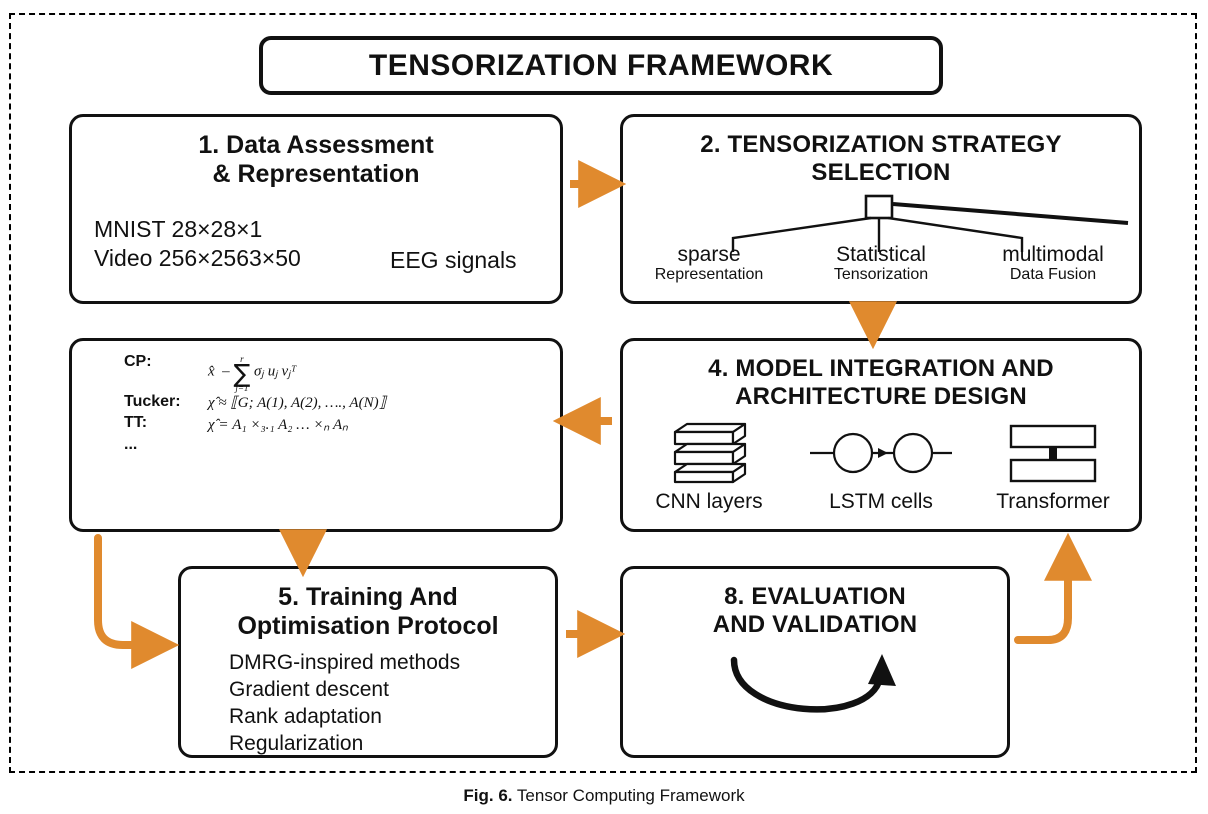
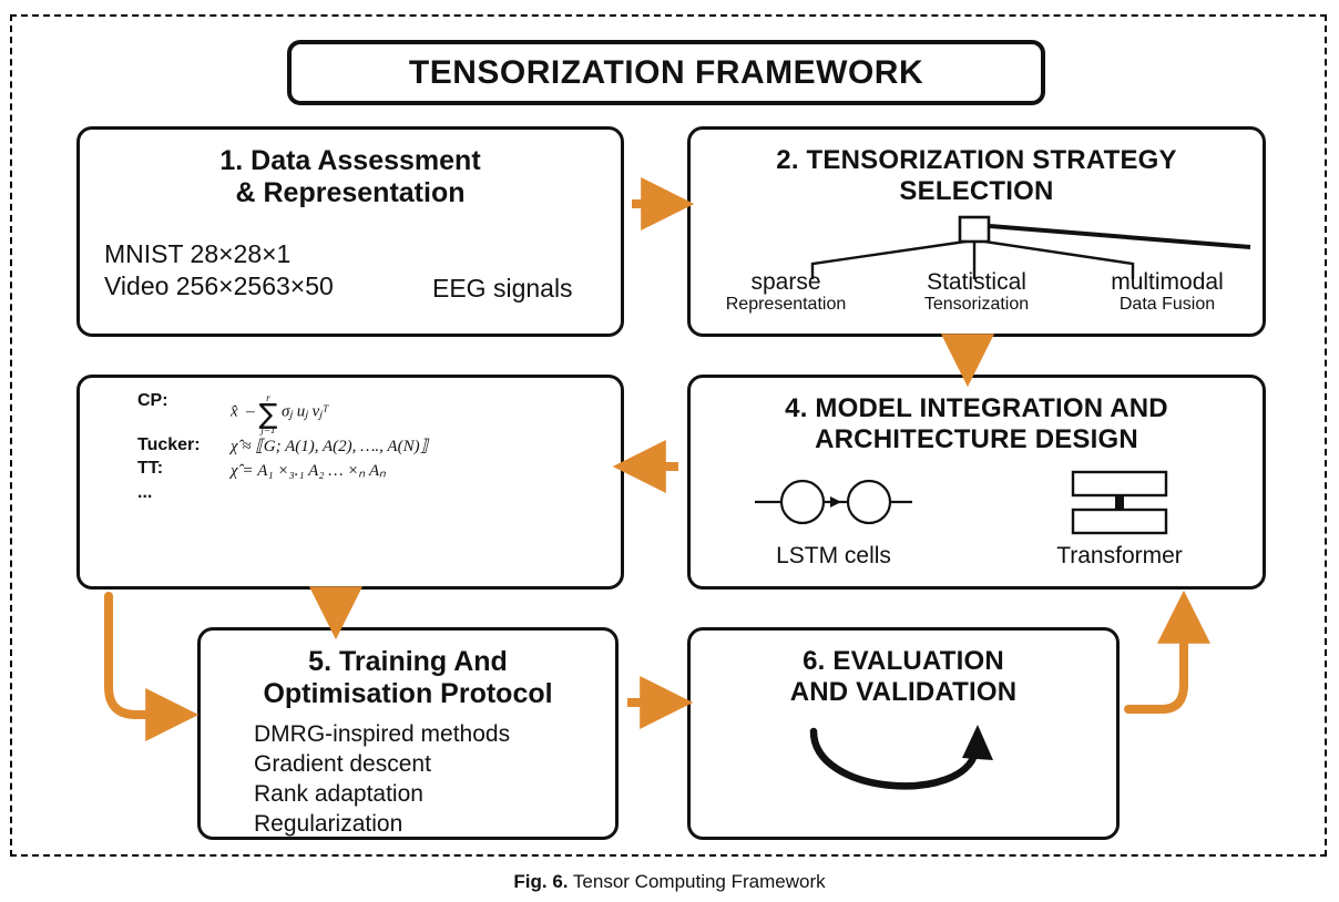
  TENSORIZATION FRAMEWORK
  1. Data Assessment
  & Representation
  MNIST 28×28×1
  Video 256×2563×50
  EEG signals
  2. TENSORIZATION STRATEGY
  SELECTION
  sparse
  Representation
  Statistical
  Tensorization
  multimodal
  Data Fusion
  CP:
  x̂ –
  r
  ∑
  j=1
  σⱼ uⱼ vⱼᵀ
  Tucker:
  χ̂ ≈ ⟦G; A(1), A(2), …., A(N)⟧
  TT:
  χ̂ = A₁ ×₃.₁ A₂ … ×ₙ Aₙ
  ...
  4. MODEL INTEGRATION AND
  ARCHITECTURE DESIGN
- CNN layers
  LSTM cells
  Transformer
  5. Training And
  Optimisation Protocol
  DMRG-inspired methods
  Gradient descent
  Rank adaptation
  Regularization
- 8. EVALUATION
+ 6. EVALUATION
  AND VALIDATION
  Fig. 6. Tensor Computing Framework
